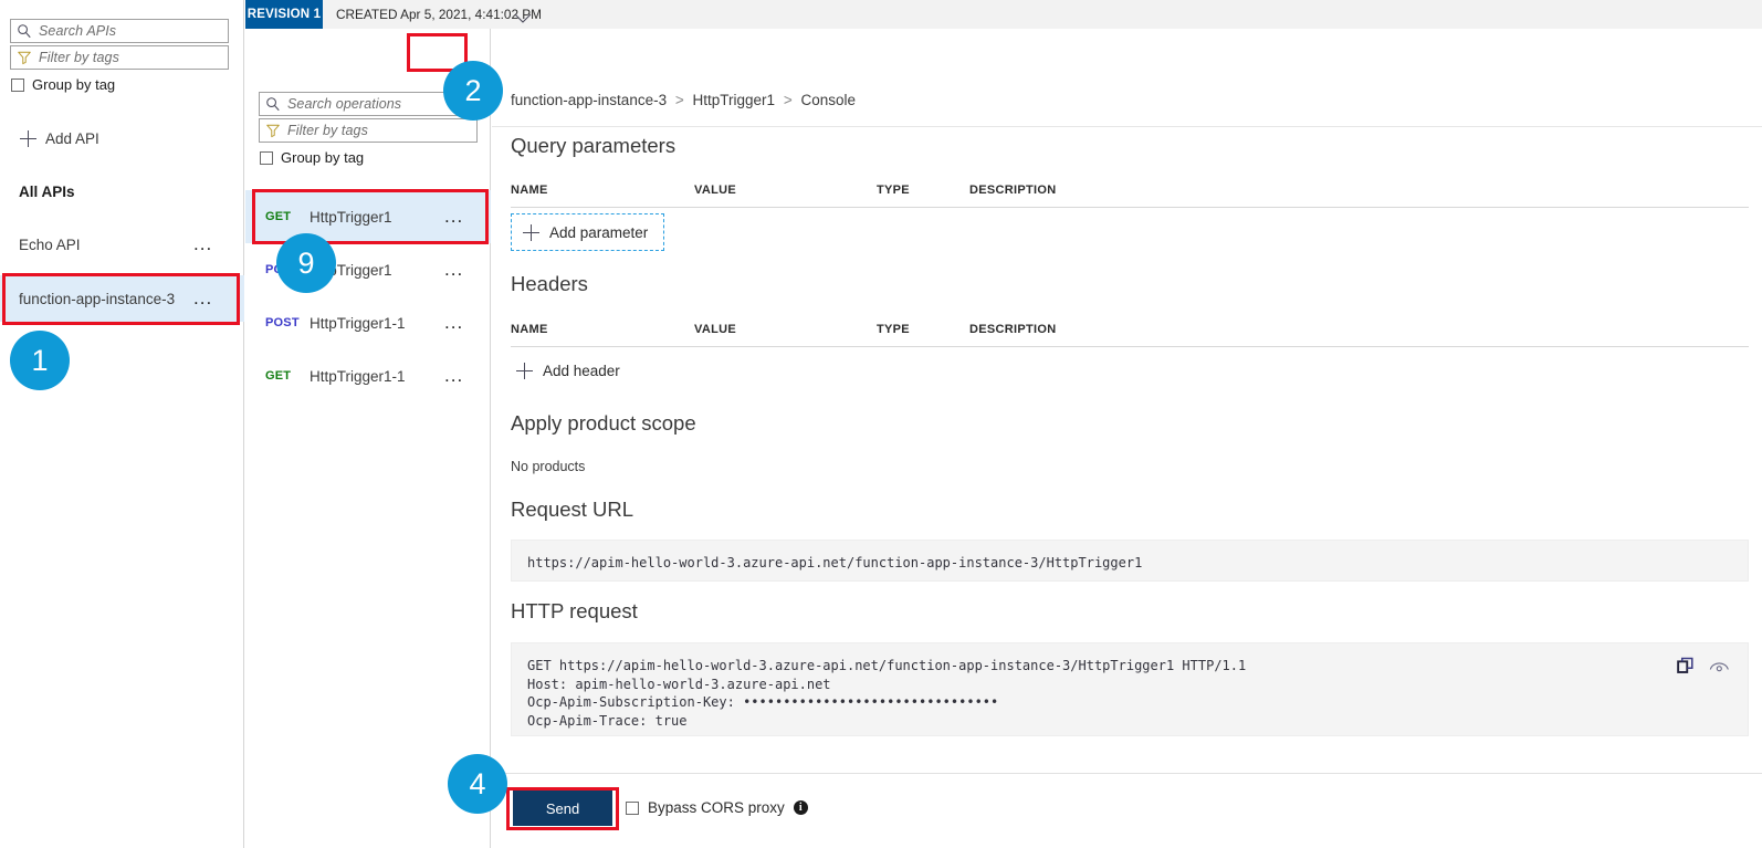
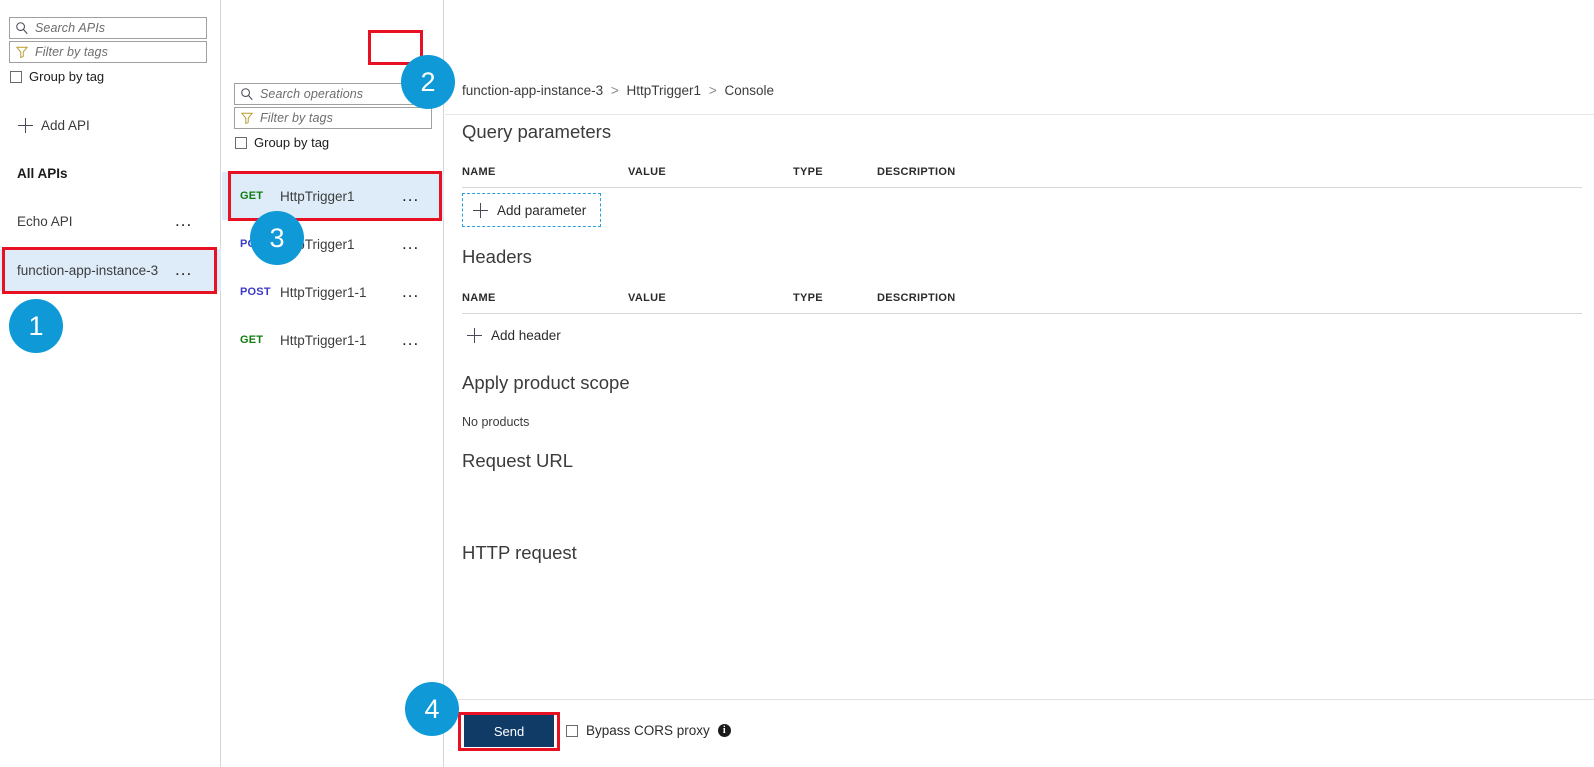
  Search APIs
  Filter by tags
  Group by tag
  Add API
  All APIs
  Echo API
  ...
  function-app-instance-3
  ...
  Search operations
  Filter by tags
  Group by tag
  GET
  HttpTrigger1
  ...
  ...
  POST
  HttpTrigger1-1
  ...
  GET
  HttpTrigger1-1
  ...
- REVISION 1
- CREATED Apr 5, 2021, 4:41:02 PM
  function-app-instance-3 > HttpTrigger1 > Console
  Query parameters
  NAME
  VALUE
  TYPE
  DESCRIPTION
  Add parameter
  Headers
  NAME
  VALUE
  TYPE
  DESCRIPTION
  Add header
  Apply product scope
  No products
  Request URL
- https://apim-hello-world-3.azure-api.net/function-app-instance-3/HttpTrigger1
  HTTP request
- GET https://apim-hello-world-3.azure-api.net/function-app-instance-3/HttpTrigger1 HTTP/1.1
- Host: apim-hello-world-3.azure-api.net
- Ocp-Apim-Subscription-Key: ••••••••••••••••••••••••••••••••
- Ocp-Apim-Trace: true
  Send
  Bypass CORS proxy
  i
  1
  2
- 9
+ 3
  4
